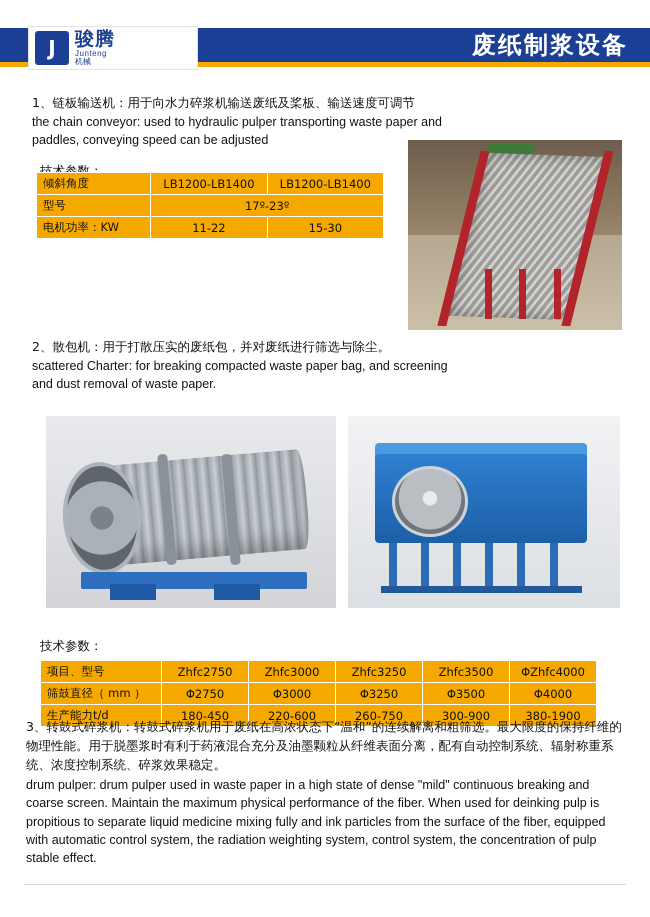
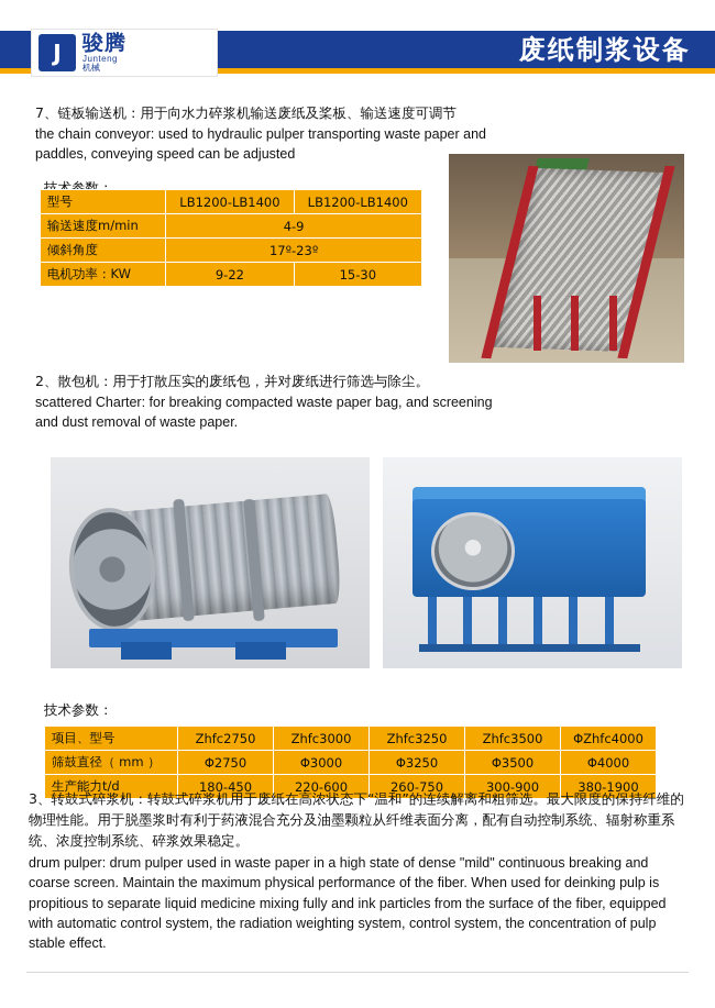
  J
  骏腾
  Junteng
  机械
  废纸制浆设备
- 1、链板输送机：用于向水力碎浆机输送废纸及桨板、输送速度可调节
+ 7、链板输送机：用于向水力碎浆机输送废纸及桨板、输送速度可调节
  the chain conveyor: used to hydraulic pulper transporting waste paper and paddles, conveying speed can be adjusted
  技术参数：
- 倾斜角度	LB1200-LB1400	LB1200-LB1400
+ 型号	LB1200-LB1400	LB1200-LB1400
+ 输送速度m/min	4-9
- 型号	17º-23º
+ 倾斜角度	17º-23º
- 电机功率：KW	11-22	15-30
+ 电机功率：KW	9-22	15-30
  2、散包机：用于打散压实的废纸包，并对废纸进行筛选与除尘。
  scattered Charter: for breaking compacted waste paper bag, and screening and dust removal of waste paper.
  技术参数：
  项目、型号	Zhfc2750	Zhfc3000	Zhfc3250	Zhfc3500	ΦZhfc4000
  筛鼓直径（ mm ）	Φ2750	Φ3000	Φ3250	Φ3500	Φ4000
  生产能力t/d	180-450	220-600	260-750	300-900	380-1900
  3、转鼓式碎浆机：转鼓式碎浆机用于废纸在高浓状态下“温和”的连续解离和粗筛选。最大限度的保持纤维的物理性能。用于脱墨浆时有利于药液混合充分及油墨颗粒从纤维表面分离，配有自动控制系统、辐射称重系统、浓度控制系统、碎浆效果稳定。
  drum pulper: drum pulper used in waste paper in a high state of dense "mild" continuous breaking and coarse screen. Maintain the maximum physical performance of the fiber. When used for deinking pulp is propitious to separate liquid medicine mixing fully and ink particles from the surface of the fiber, equipped with automatic control system, the radiation weighting system, control system, the concentration of pulp stable effect.
